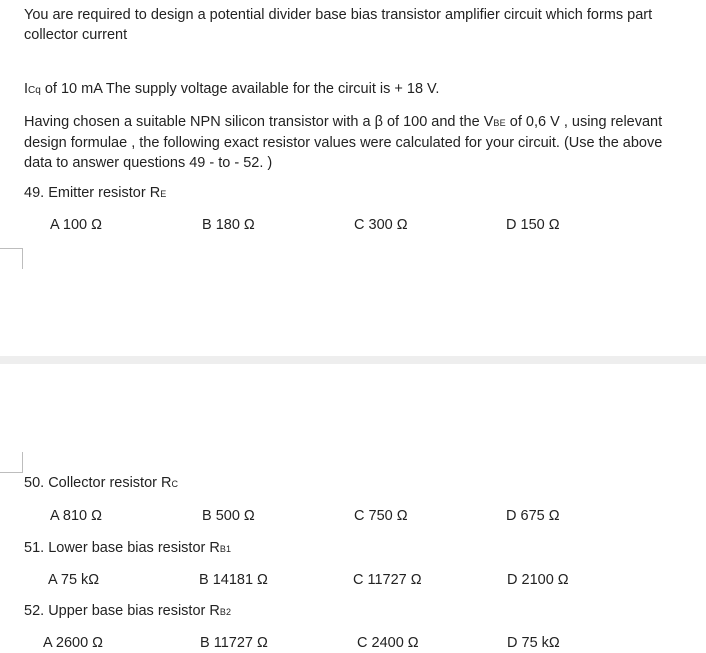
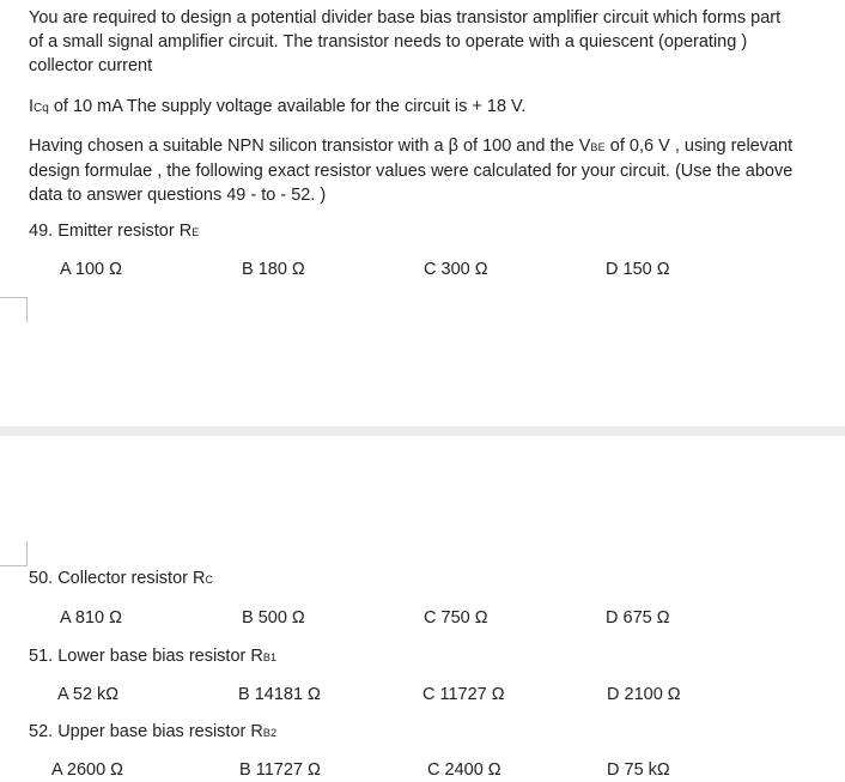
  You are required to design a potential divider base bias transistor amplifier circuit which forms part
+ of a small signal amplifier circuit. The transistor needs to operate with a quiescent (operating )
  collector current
  ICq of 10 mA The supply voltage available for the circuit is + 18 V.
  Having chosen a suitable NPN silicon transistor with a β of 100 and the VBE of 0,6 V , using relevant
  design formulae , the following exact resistor values were calculated for your circuit. (Use the above
  data to answer questions 49 - to - 52. )
  49. Emitter resistor RE
  A 100 Ω
  B 180 Ω
  C 300 Ω
  D 150 Ω
  50. Collector resistor RC
  A 810 Ω
  B 500 Ω
  C 750 Ω
  D 675 Ω
  51. Lower base bias resistor RB1
- A 75 kΩ
+ A 52 kΩ
  B 14181 Ω
  C 11727 Ω
  D 2100 Ω
  52. Upper base bias resistor RB2
  A 2600 Ω
  B 11727 Ω
  C 2400 Ω
  D 75 kΩ
